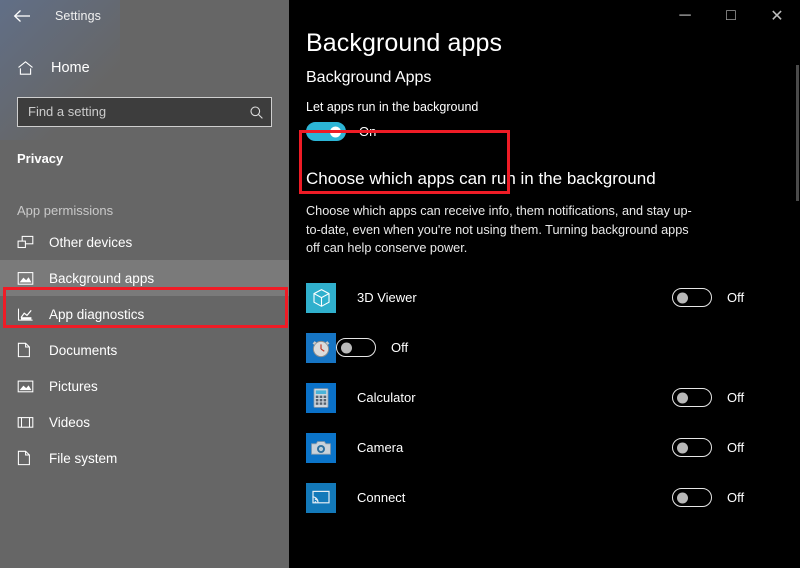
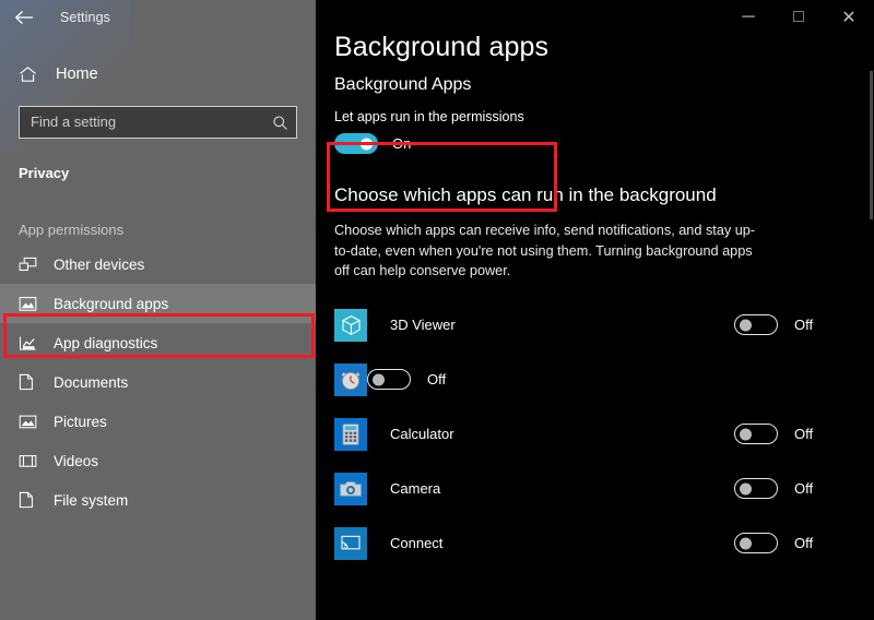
  Settings
  Home
  Find a setting
  Privacy
  App permissions
  Other devices
  Background apps
  App diagnostics
  Documents
  Pictures
  Videos
  File system
  ─
  □
  ✕
  Background apps
  Background Apps
- Let apps run in the background
+ Let apps run in the permissions
  On
  Choose which apps can run in the background
- Choose which apps can receive info, them notifications, and stay up-to-date, even when you're not using them. Turning background apps off can help conserve power.
+ Choose which apps can receive info, send notifications, and stay up-to-date, even when you're not using them. Turning background apps off can help conserve power.
  3D Viewer
  Off
  Off
  Calculator
  Off
  Camera
  Off
  Connect
  Off
